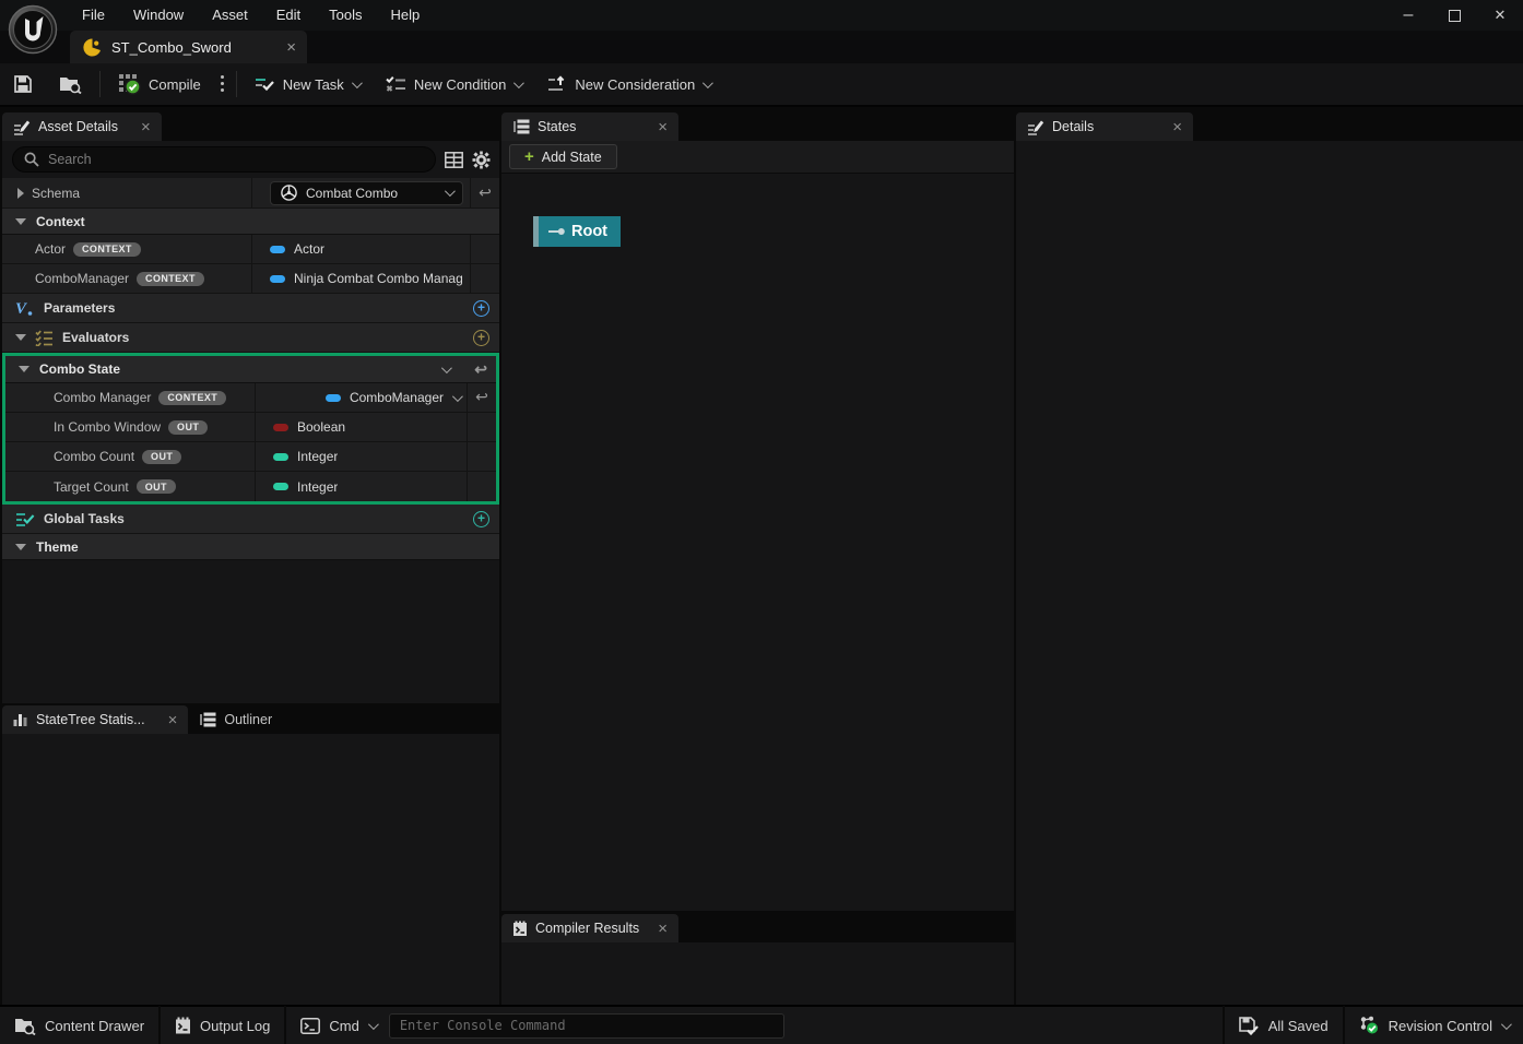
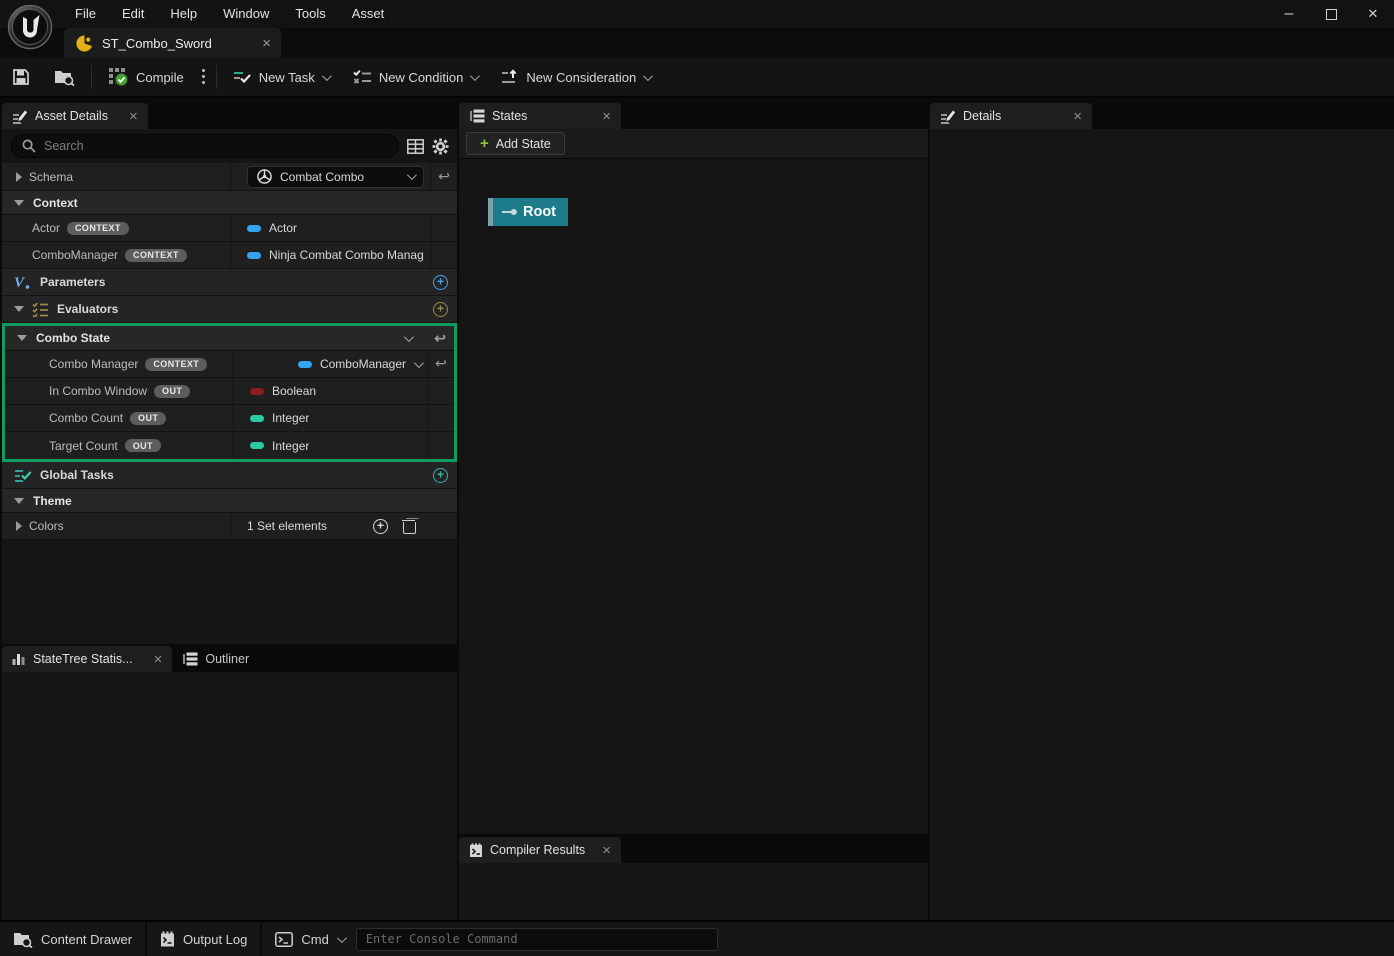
  File
- Window
+ Edit
- Asset
+ Help
- Edit
+ Window
  Tools
- Help
+ Asset
  ST_Combo_Sword
  Compile
  New Task
  New Condition
  New Consideration
  Asset Details
  Search
  Schema
  Combat Combo
  Context
  Actor
  CONTEXT
  Actor
  ComboManager
  CONTEXT
  Ninja Combat Combo Manag
  V
  Parameters
  Evaluators
  Combo State
  Combo Manager
  CONTEXT
  ComboManager
  In Combo Window
  OUT
  Boolean
  Combo Count
  OUT
  Integer
  Target Count
  OUT
  Integer
  Global Tasks
  Theme
+ Colors
+ 1 Set elements
  StateTree Statis...
  Outliner
  States
  Add State
  Root
  Compiler Results
  Details
  Content Drawer
  Output Log
  Cmd
  Enter Console Command
- All Saved
- Revision Control
